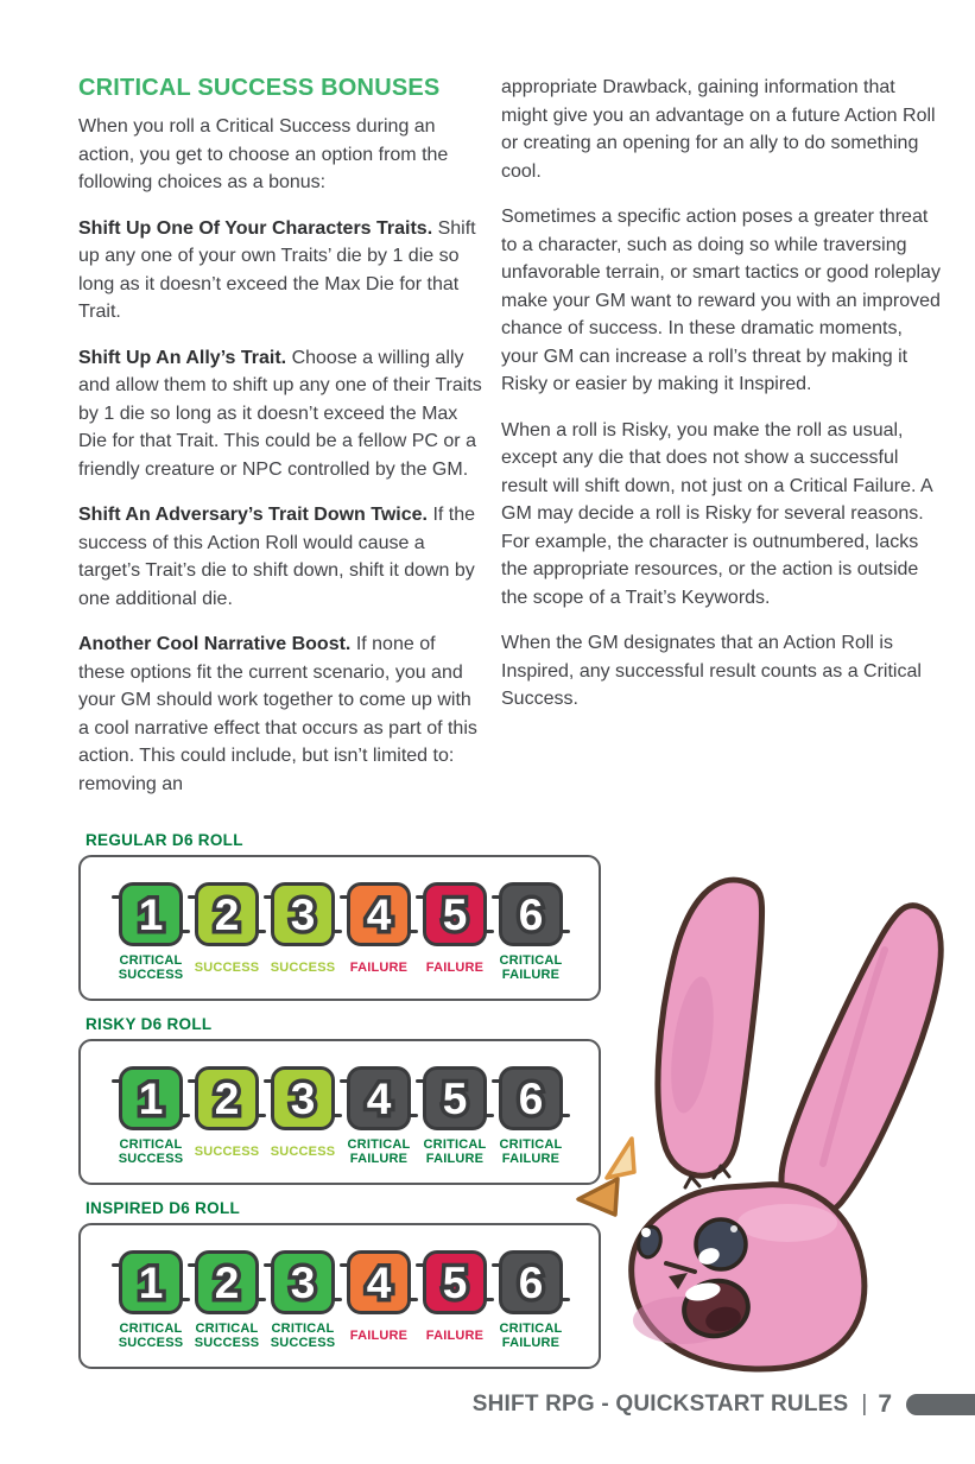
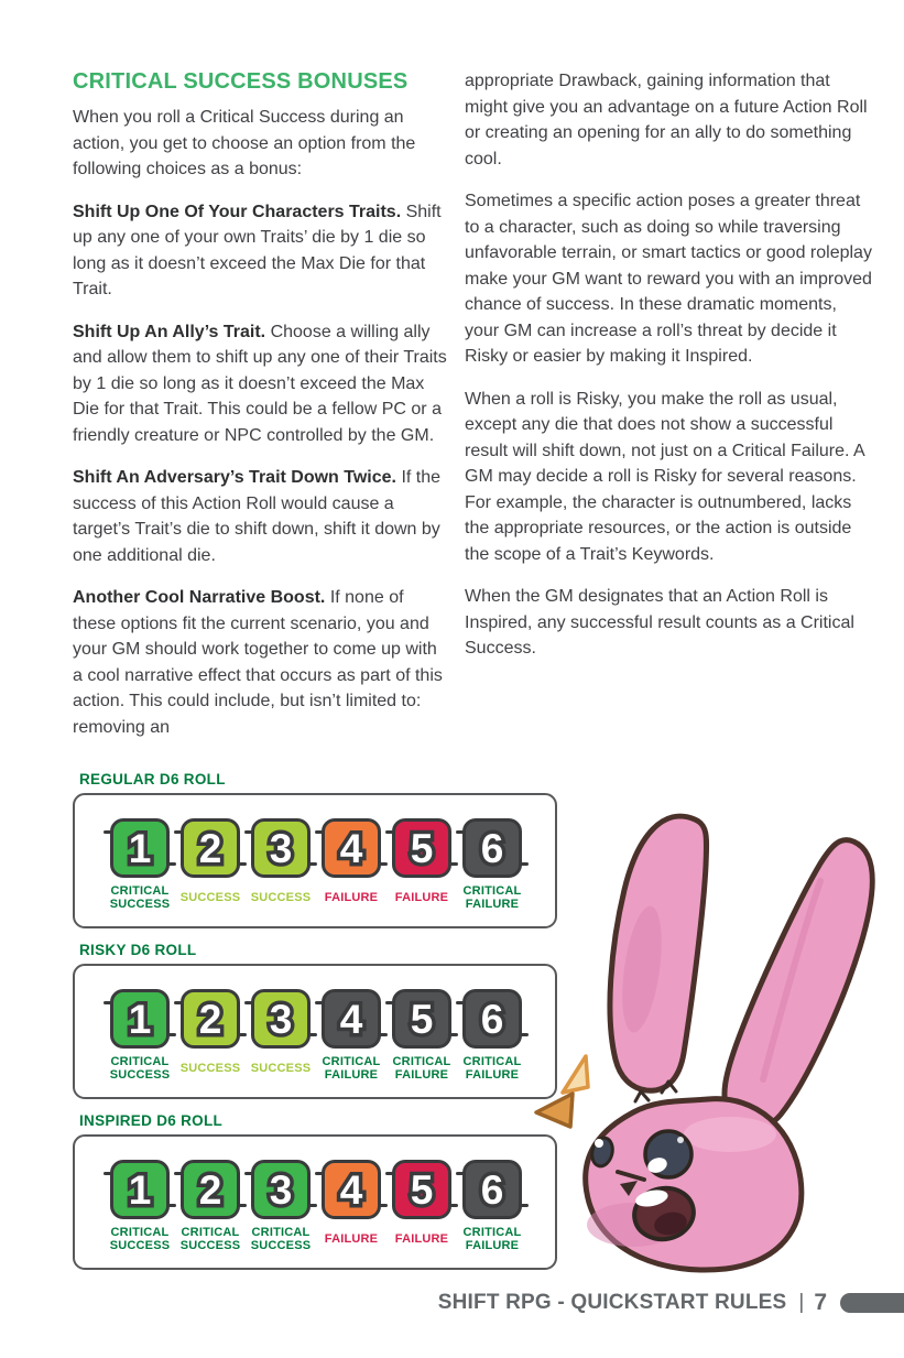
  CRITICAL SUCCESS BONUSES
  When you roll a Critical Success during an action, you get to choose an option from the following choices as a bonus:
  Shift Up One Of Your Characters Traits. Shift up any one of your own Traits’ die by 1 die so long as it doesn’t exceed the Max Die for that Trait.
  Shift Up An Ally’s Trait. Choose a willing ally and allow them to shift up any one of their Traits by 1 die so long as it doesn’t exceed the Max Die for that Trait. This could be a fellow PC or a friendly creature or NPC controlled by the GM.
  Shift An Adversary’s Trait Down Twice. If the success of this Action Roll would cause a target’s Trait’s die to shift down, shift it down by one additional die.
  Another Cool Narrative Boost. If none of these options fit the current scenario, you and your GM should work together to come up with a cool narrative effect that occurs as part of this action. This could include, but isn’t limited to: removing an
  appropriate Drawback, gaining information that might give you an advantage on a future Action Roll or creating an opening for an ally to do something cool.
- Sometimes a specific action poses a greater threat to a character, such as doing so while traversing unfavorable terrain, or smart tactics or good roleplay make your GM want to reward you with an improved chance of success. In these dramatic moments, your GM can increase a roll’s threat by making it Risky or easier by making it Inspired.
+ Sometimes a specific action poses a greater threat to a character, such as doing so while traversing unfavorable terrain, or smart tactics or good roleplay make your GM want to reward you with an improved chance of success. In these dramatic moments, your GM can increase a roll’s threat by decide it Risky or easier by making it Inspired.
  When a roll is Risky, you make the roll as usual, except any die that does not show a successful result will shift down, not just on a Critical Failure. A GM may decide a roll is Risky for several reasons. For example, the character is outnumbered, lacks the appropriate resources, or the action is outside the scope of a Trait’s Keywords.
  When the GM designates that an Action Roll is Inspired, any successful result counts as a Critical Success.
  REGULAR D6 ROLL
  1
  CRITICAL
  SUCCESS
  2
  SUCCESS
  3
  SUCCESS
  4
  FAILURE
  5
  FAILURE
  6
  CRITICAL
  FAILURE
  RISKY D6 ROLL
  1
  CRITICAL
  SUCCESS
  2
  SUCCESS
  3
  SUCCESS
  4
  CRITICAL
  FAILURE
  5
  CRITICAL
  FAILURE
  6
  CRITICAL
  FAILURE
  INSPIRED D6 ROLL
  1
  CRITICAL
  SUCCESS
  2
  CRITICAL
  SUCCESS
  3
  CRITICAL
  SUCCESS
  4
  FAILURE
  5
  FAILURE
  6
  CRITICAL
  FAILURE
  SHIFT RPG - QUICKSTART RULES
  |
  7
